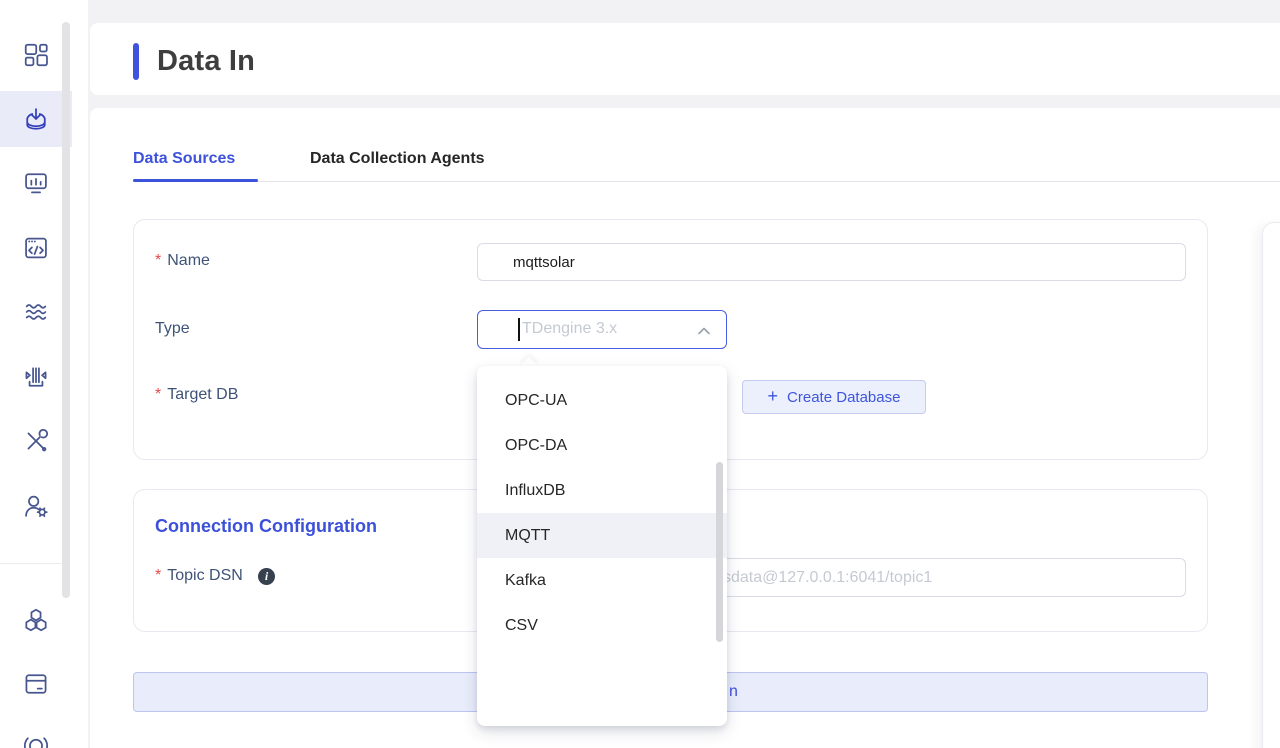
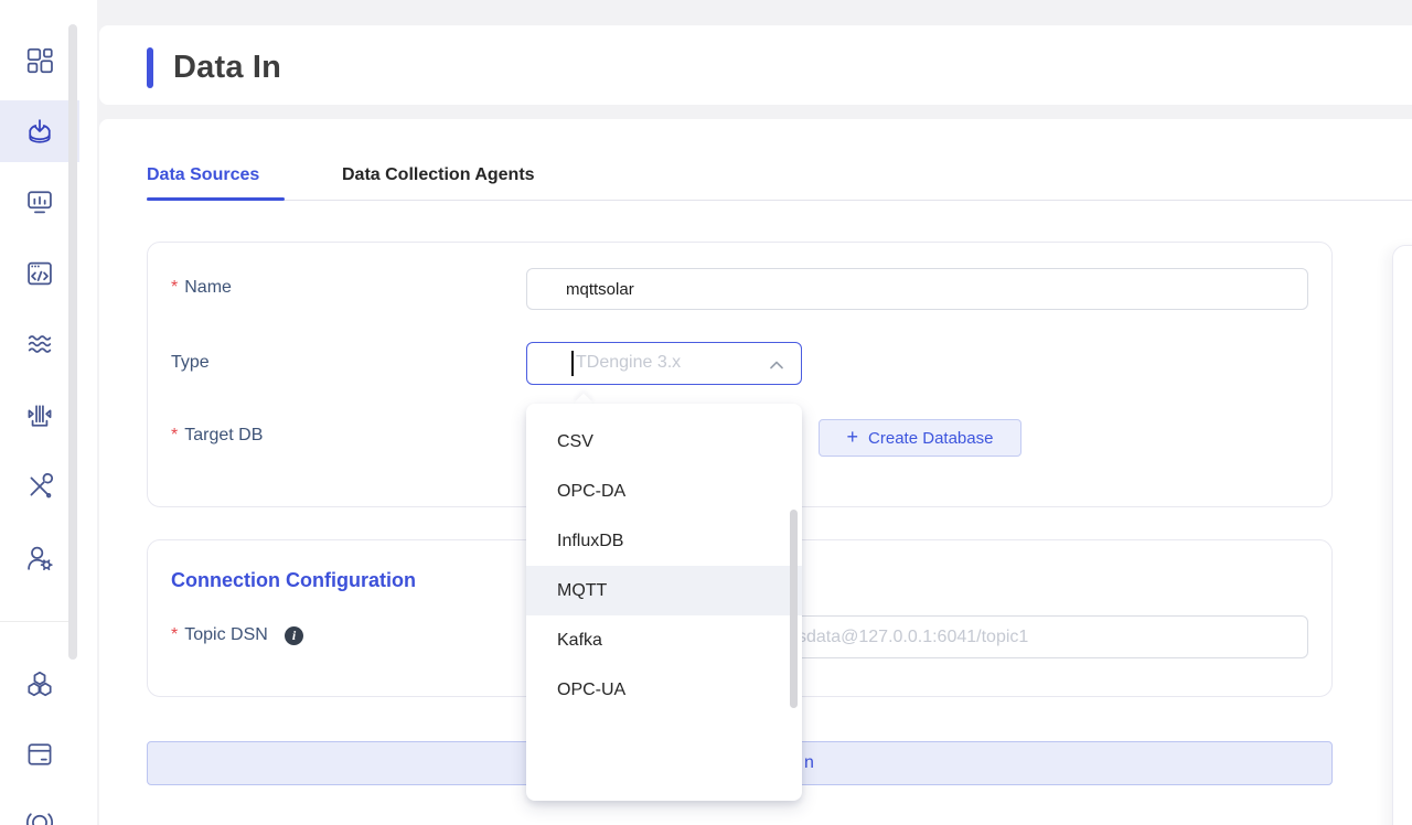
  Data In
  Data Sources
  Data Collection Agents
  * Name
  mqttsolar
  Type
  TDengine 3.x
  * Target DB
  +
  Create Database
  Connection Configuration
  * Topic DSN
  i
  sdata@127.0.0.1:6041/topic1
  n
- OPC-UA
+ CSV
  OPC-DA
  InfluxDB
  MQTT
  Kafka
- CSV
+ OPC-UA
